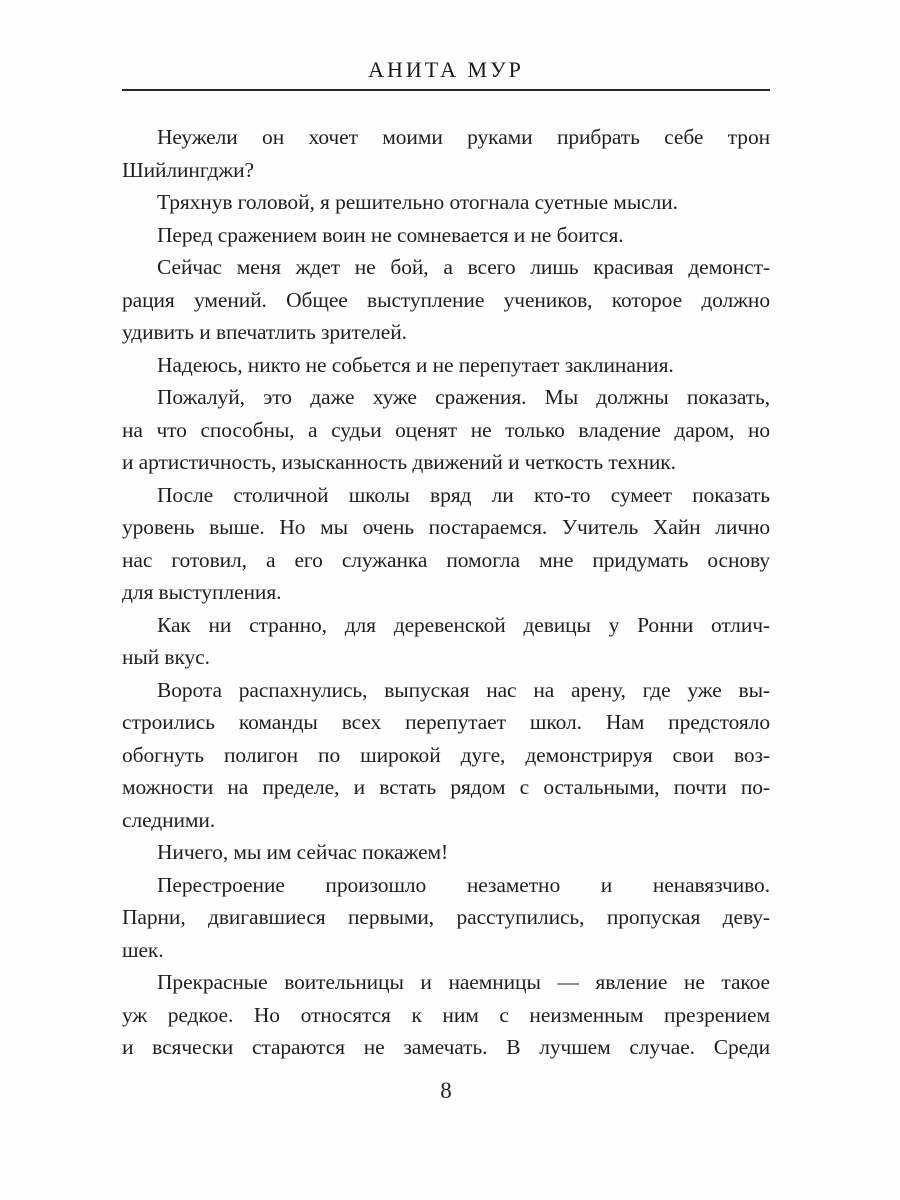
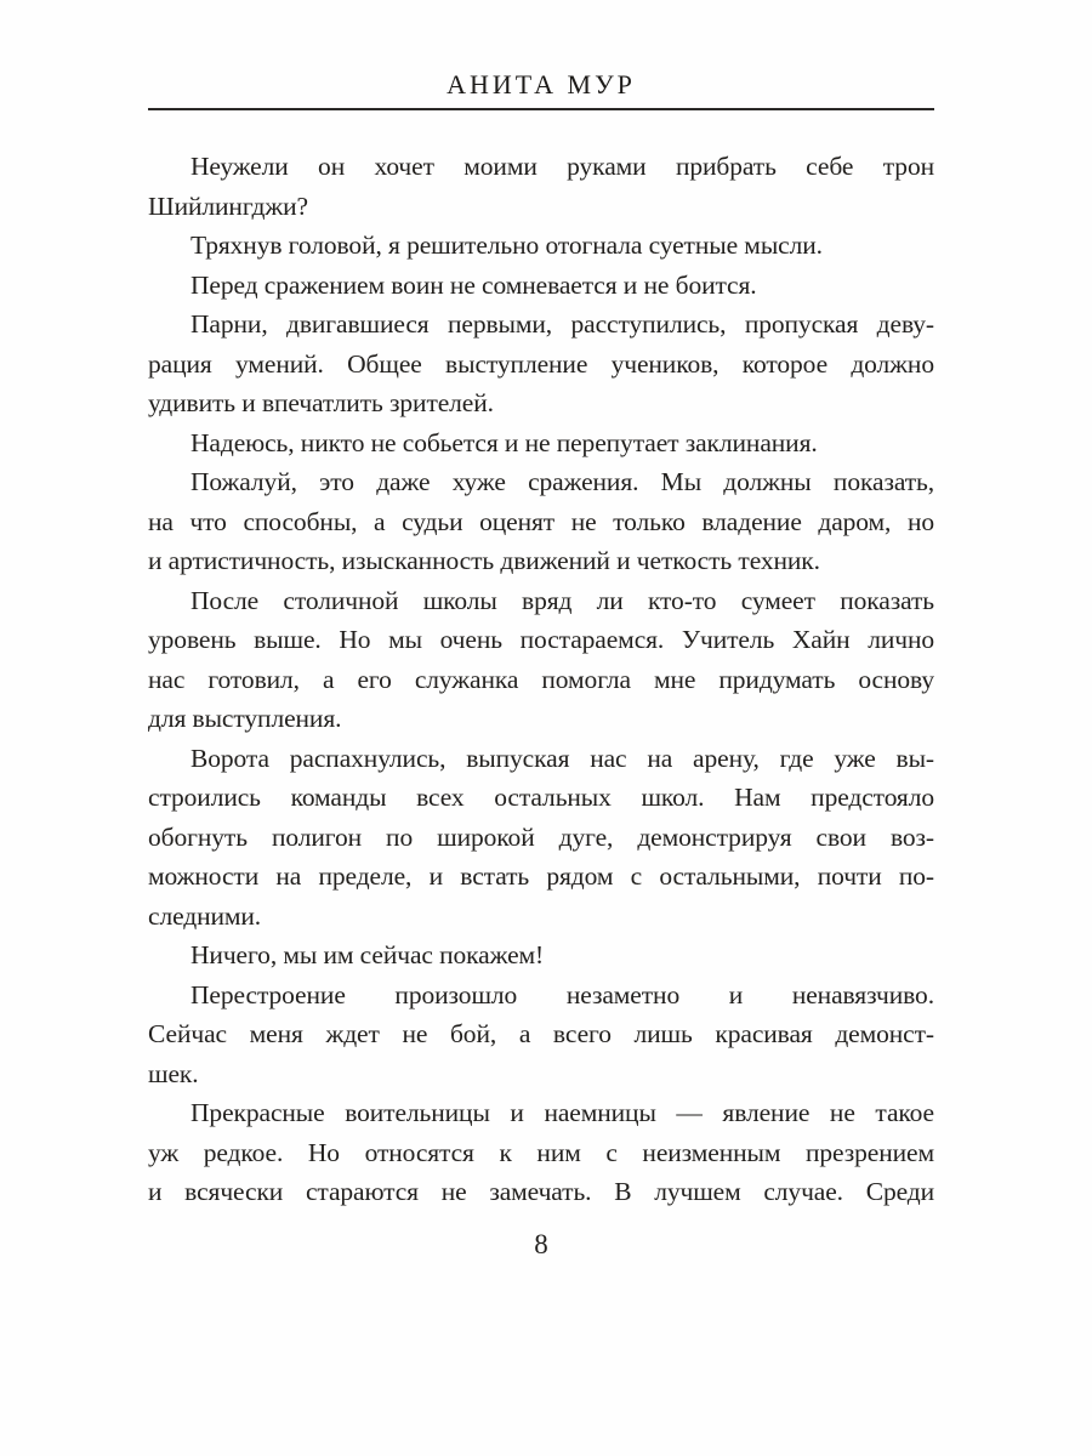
  АНИТА МУР
  Неужели он хочет моими руками прибрать себе трон
  Шийлингджи?
  Тряхнув головой, я решительно отогнала суетные мысли.
  Перед сражением воин не сомневается и не боится.
- Сейчас меня ждет не бой, а всего лишь красивая демонст-
+ Парни, двигавшиеся первыми, расступились, пропуская деву-
  рация умений. Общее выступление учеников, которое должно
  удивить и впечатлить зрителей.
  Надеюсь, никто не собьется и не перепутает заклинания.
  Пожалуй, это даже хуже сражения. Мы должны показать,
  на что способны, а судьи оценят не только владение даром, но
  и артистичность, изысканность движений и четкость техник.
  После столичной школы вряд ли кто-то сумеет показать
  уровень выше. Но мы очень постараемся. Учитель Хайн лично
  нас готовил, а его служанка помогла мне придумать основу
  для выступления.
- Как ни странно, для деревенской девицы у Ронни отлич-
- ный вкус.
  Ворота распахнулись, выпуская нас на арену, где уже вы-
- строились команды всех перепутает школ. Нам предстояло
+ строились команды всех остальных школ. Нам предстояло
  обогнуть полигон по широкой дуге, демонстрируя свои воз-
  можности на пределе, и встать рядом с остальными, почти по-
  следними.
  Ничего, мы им сейчас покажем!
  Перестроение произошло незаметно и ненавязчиво.
- Парни, двигавшиеся первыми, расступились, пропуская деву-
+ Сейчас меня ждет не бой, а всего лишь красивая демонст-
  шек.
  Прекрасные воительницы и наемницы — явление не такое
  уж редкое. Но относятся к ним с неизменным презрением
  и всячески стараются не замечать. В лучшем случае. Среди
  8
